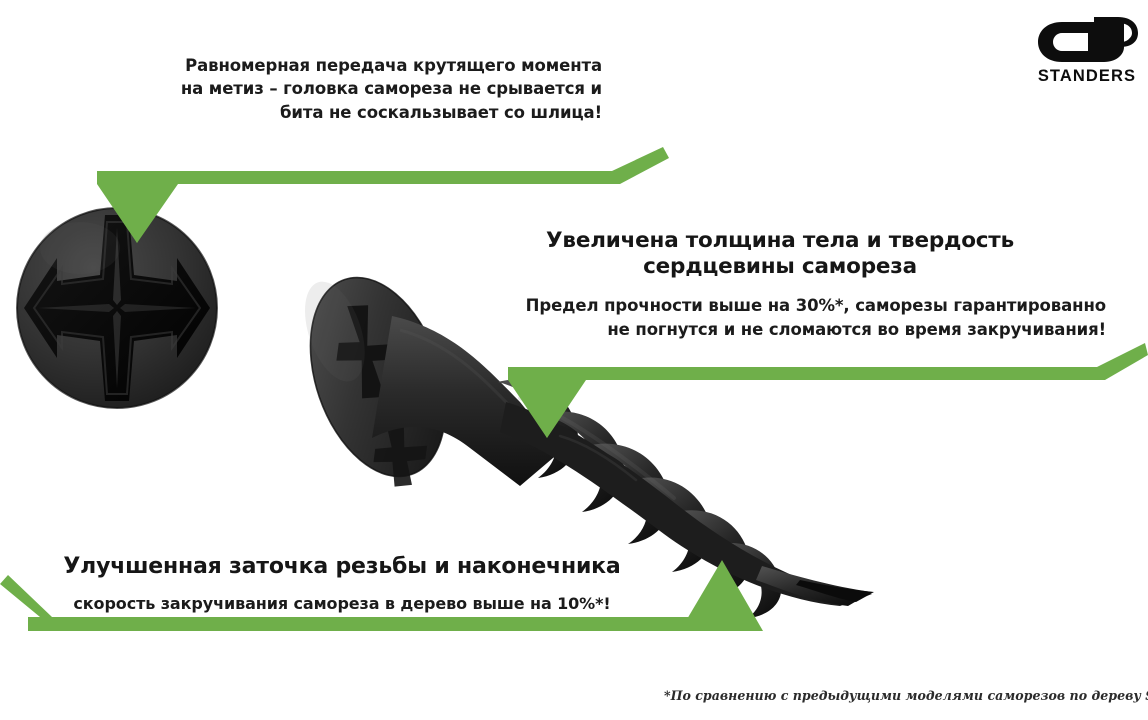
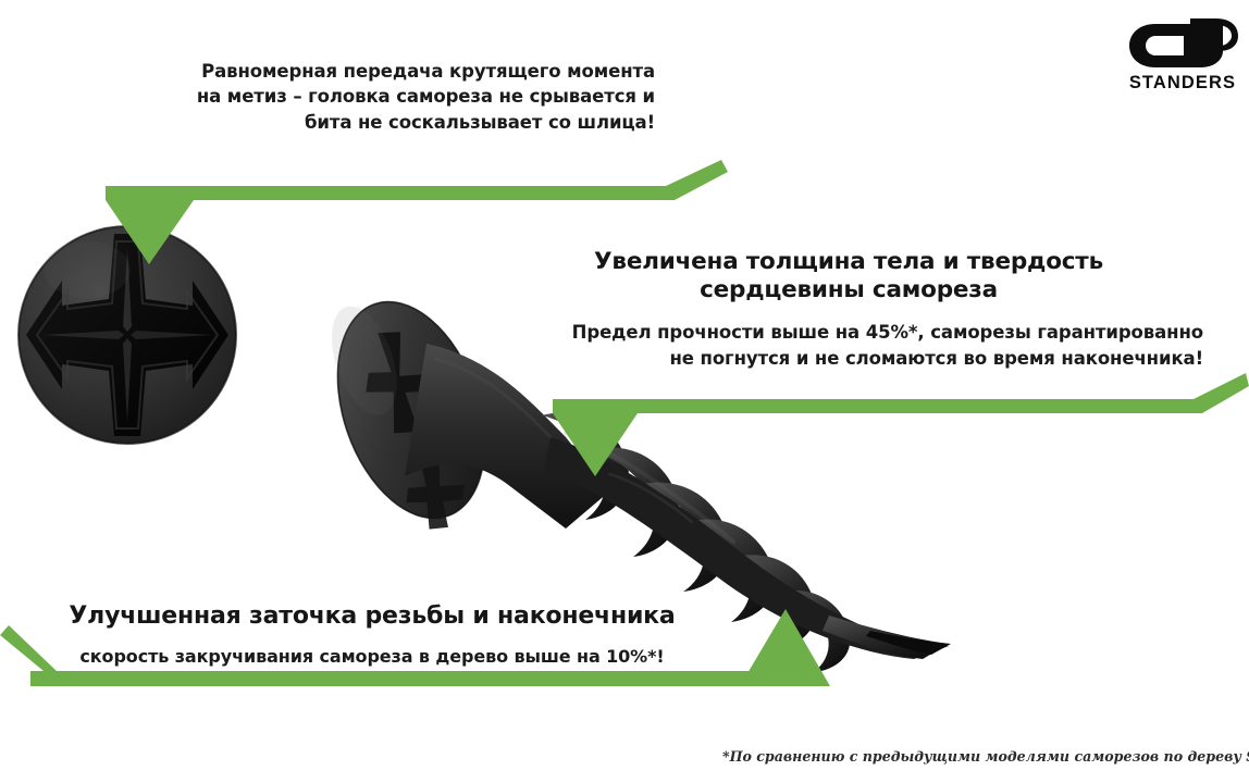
  STANDERS
  Равномерная передача крутящего момента
  на метиз – головка самореза не срывается и
  бита не соскальзывает со шлица!
  Увеличена толщина тела и твердость
  сердцевины самореза
- Предел прочности выше на 30%*, саморезы гарантированно
+ Предел прочности выше на 45%*, саморезы гарантированно
- не погнутся и не сломаются во время закручивания!
+ не погнутся и не сломаются во время наконечника!
  Улучшенная заточка резьбы и наконечника
  скорость закручивания самореза в дерево выше на 10%*!
  *По сравнению с предыдущими моделями саморезов по дереву
